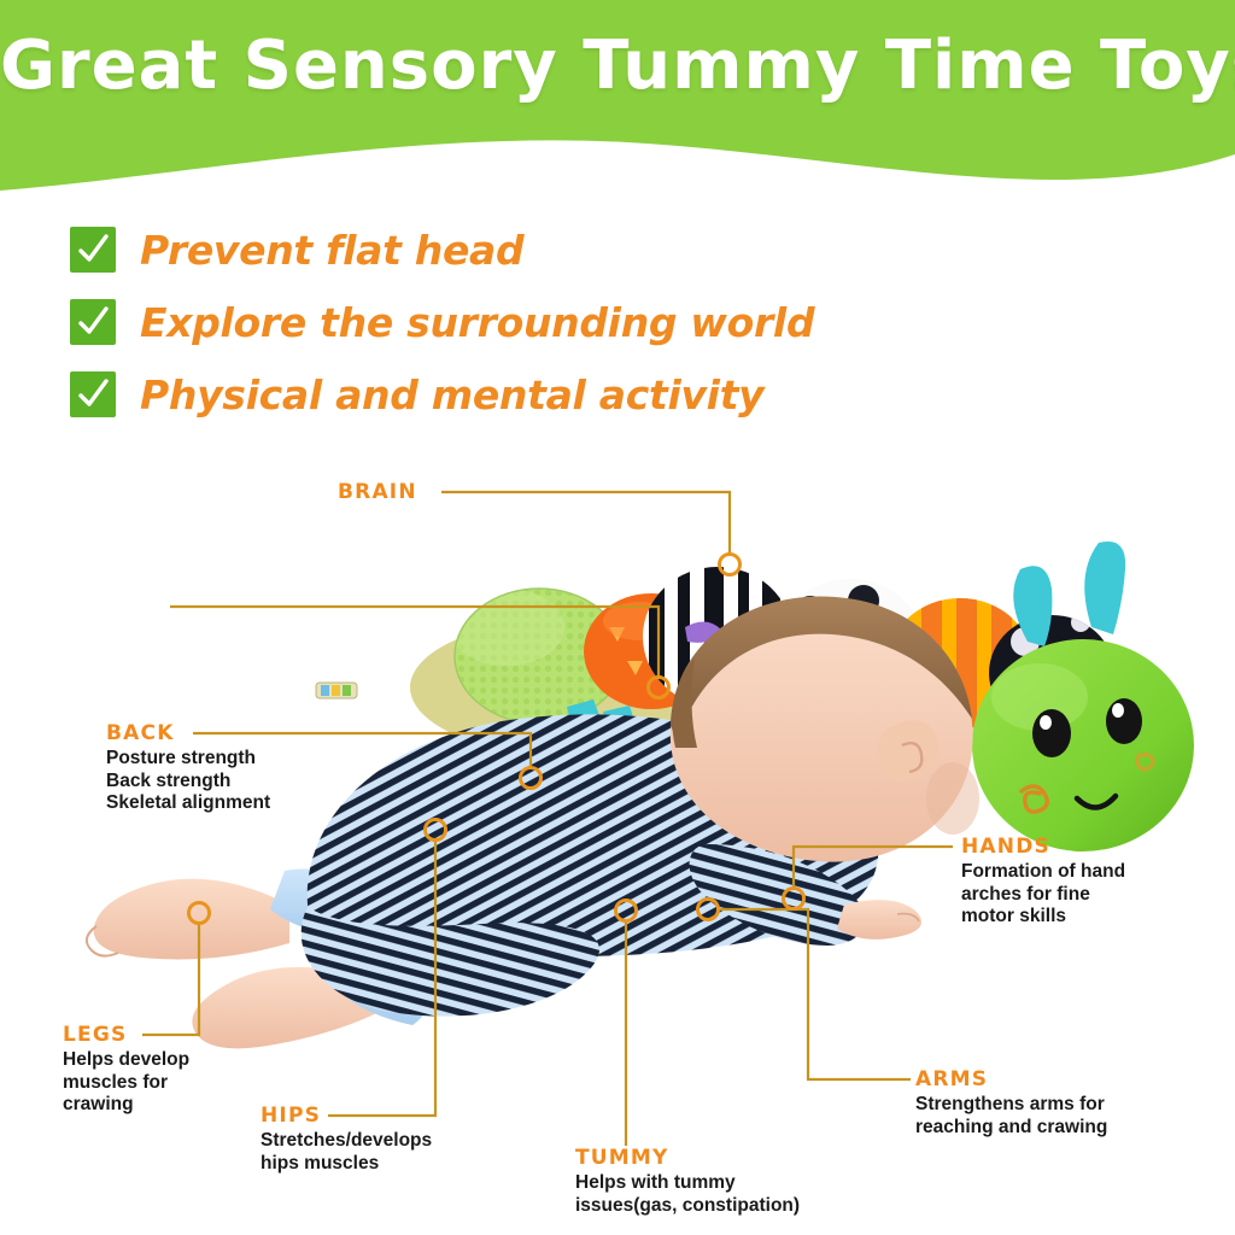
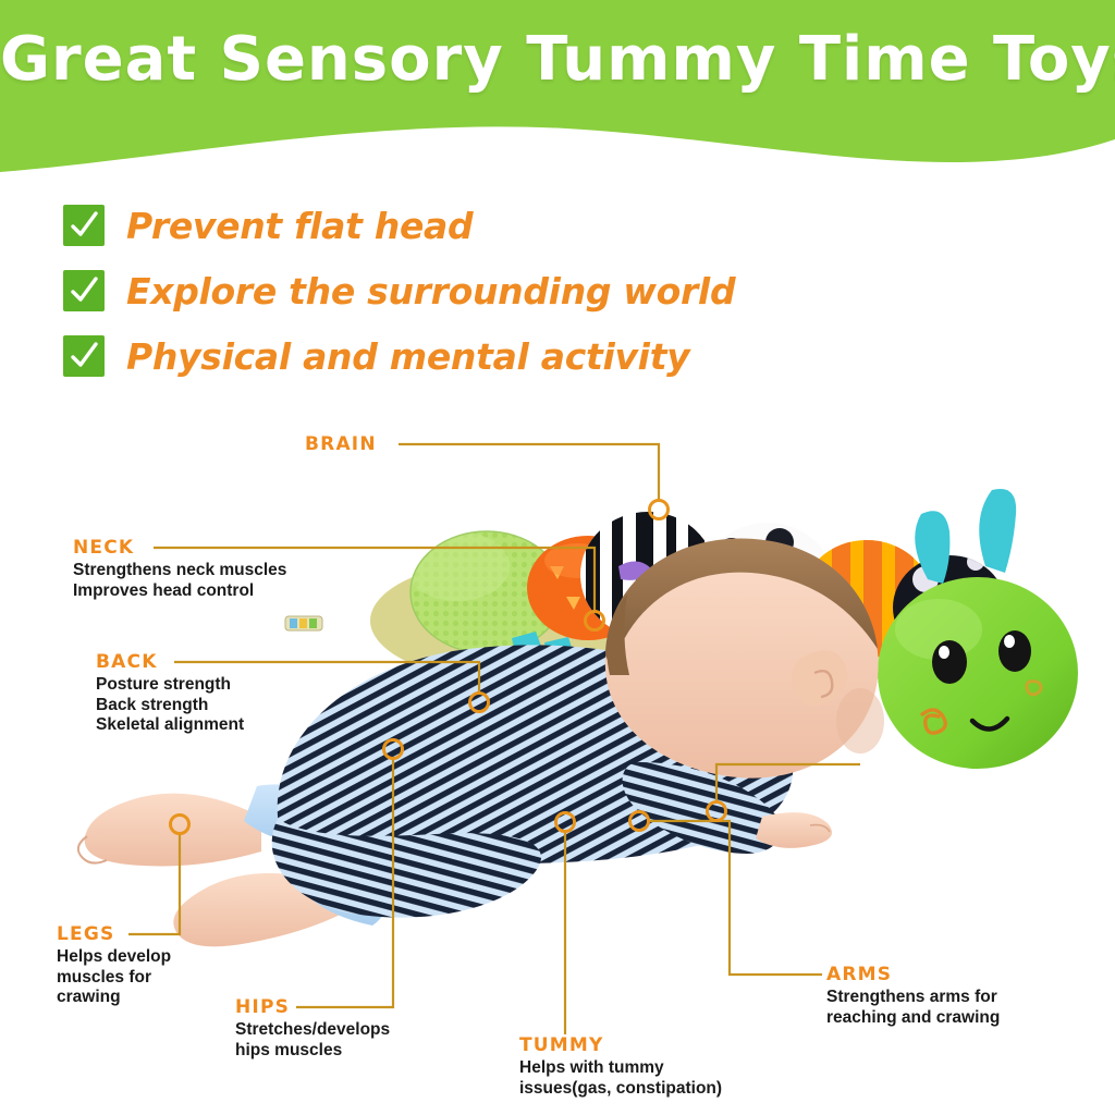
  Great Sensory Tummy Time Toy
  Prevent flat head
  Explore the surrounding world
  Physical and mental activity
  BRAIN
+ NECK
+ Strengthens neck muscles
+ Improves head control
  BACK
  Posture strength
  Back strength
  Skeletal alignment
- HANDS
- Formation of hand
- arches for fine
- motor skills
  LEGS
  Helps develop
  muscles for
  crawing
  HIPS
  Stretches/develops
  hips muscles
  TUMMY
  Helps with tummy
  issues(gas, constipation)
  ARMS
  Strengthens arms for
  reaching and crawing
